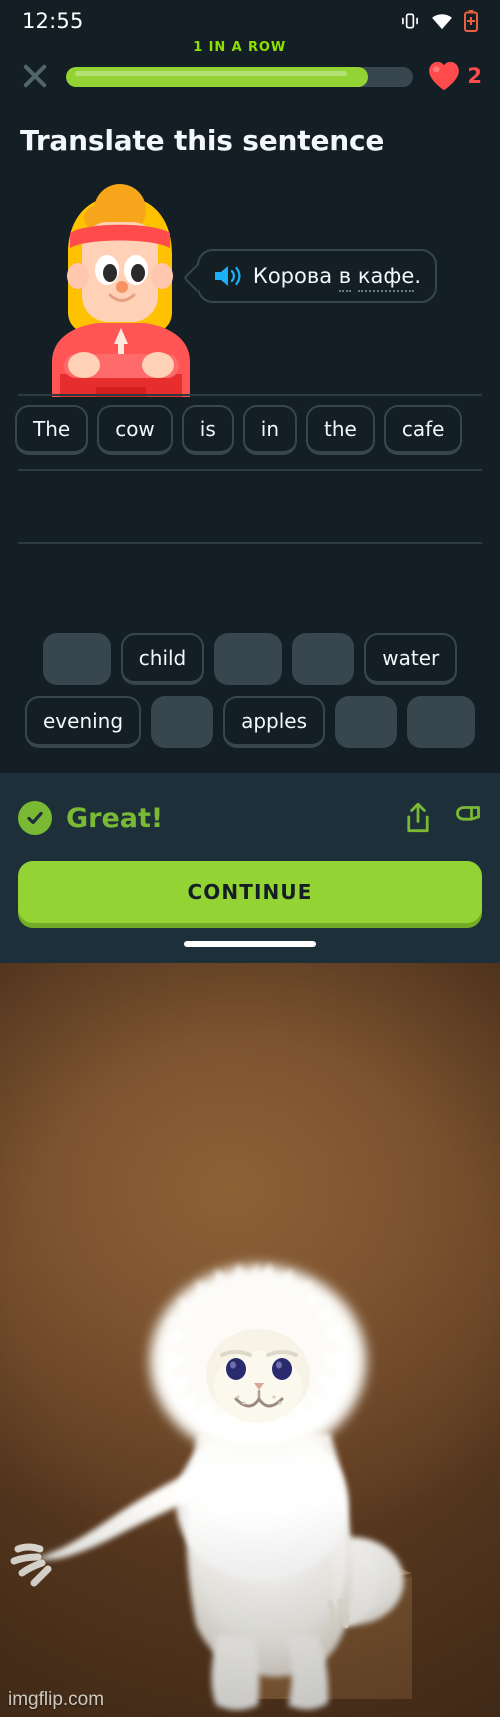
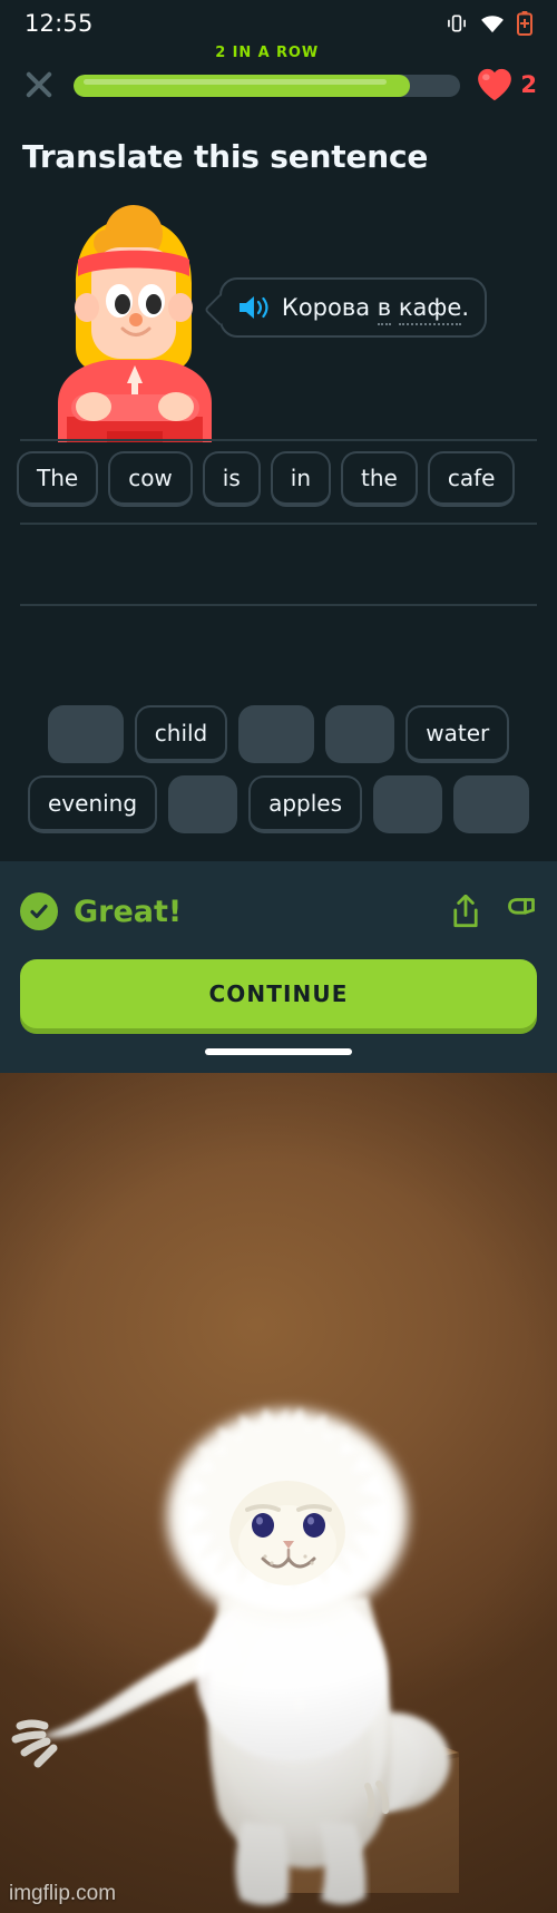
  12:55
- 1 IN A ROW
+ 2 IN A ROW
  2
  Translate this sentence
  Корова в кафе.
  The
  cow
  is
  in
  the
  cafe
  child
  water
  evening
  apples
  Great!
  CONTINUE
  imgflip.com
